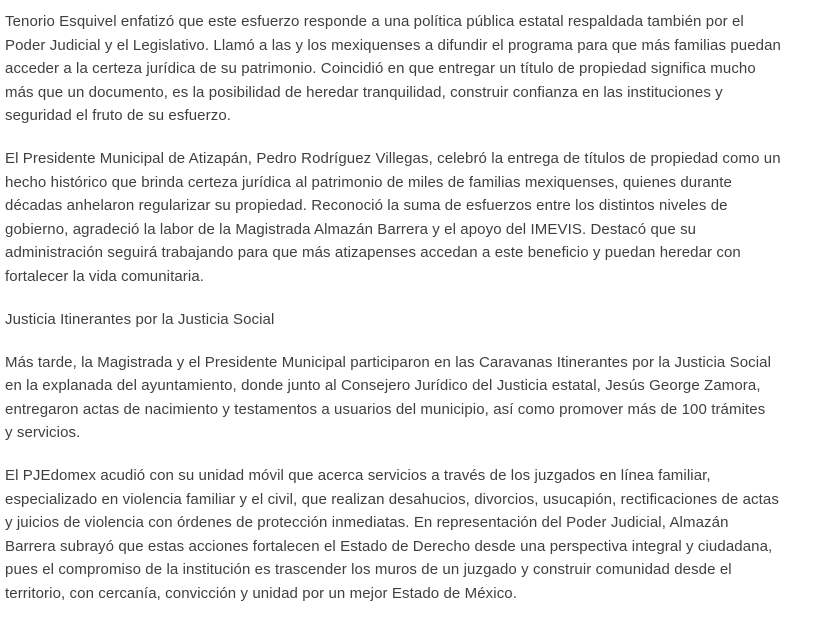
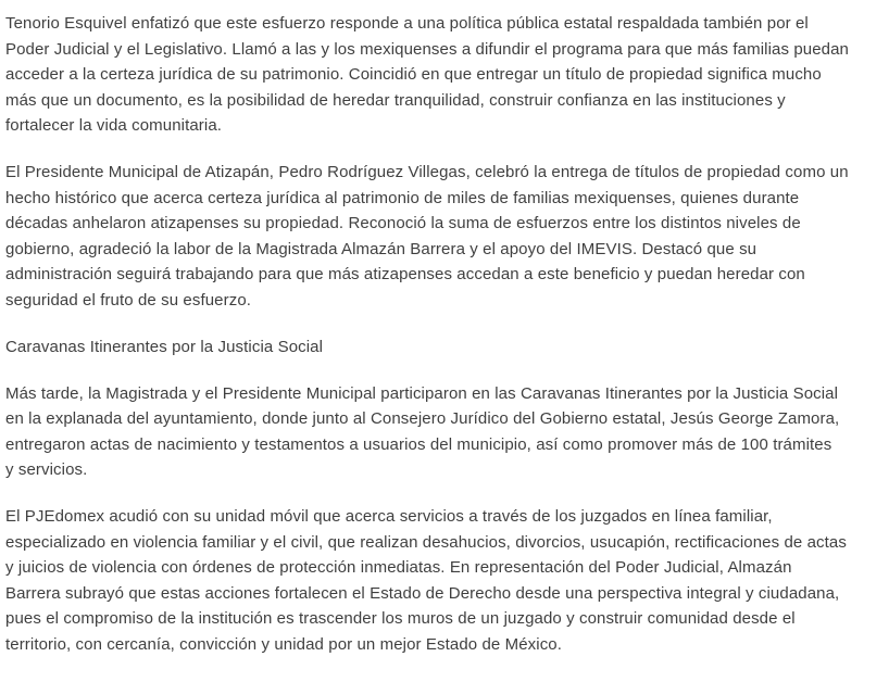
  Tenorio Esquivel enfatizó que este esfuerzo responde a una política pública estatal respaldada también por el
  Poder Judicial y el Legislativo. Llamó a las y los mexiquenses a difundir el programa para que más familias puedan
  acceder a la certeza jurídica de su patrimonio. Coincidió en que entregar un título de propiedad significa mucho
  más que un documento, es la posibilidad de heredar tranquilidad, construir confianza en las instituciones y
- seguridad el fruto de su esfuerzo.
+ fortalecer la vida comunitaria.
  El Presidente Municipal de Atizapán, Pedro Rodríguez Villegas, celebró la entrega de títulos de propiedad como un
- hecho histórico que brinda certeza jurídica al patrimonio de miles de familias mexiquenses, quienes durante
+ hecho histórico que acerca certeza jurídica al patrimonio de miles de familias mexiquenses, quienes durante
- décadas anhelaron regularizar su propiedad. Reconoció la suma de esfuerzos entre los distintos niveles de
+ décadas anhelaron atizapenses su propiedad. Reconoció la suma de esfuerzos entre los distintos niveles de
  gobierno, agradeció la labor de la Magistrada Almazán Barrera y el apoyo del IMEVIS. Destacó que su
  administración seguirá trabajando para que más atizapenses accedan a este beneficio y puedan heredar con
- fortalecer la vida comunitaria.
+ seguridad el fruto de su esfuerzo.
- Justicia Itinerantes por la Justicia Social
+ Caravanas Itinerantes por la Justicia Social
  Más tarde, la Magistrada y el Presidente Municipal participaron en las Caravanas Itinerantes por la Justicia Social
- en la explanada del ayuntamiento, donde junto al Consejero Jurídico del Justicia estatal, Jesús George Zamora,
+ en la explanada del ayuntamiento, donde junto al Consejero Jurídico del Gobierno estatal, Jesús George Zamora,
  entregaron actas de nacimiento y testamentos a usuarios del municipio, así como promover más de 100 trámites
  y servicios.
  El PJEdomex acudió con su unidad móvil que acerca servicios a través de los juzgados en línea familiar,
  especializado en violencia familiar y el civil, que realizan desahucios, divorcios, usucapión, rectificaciones de actas
  y juicios de violencia con órdenes de protección inmediatas. En representación del Poder Judicial, Almazán
  Barrera subrayó que estas acciones fortalecen el Estado de Derecho desde una perspectiva integral y ciudadana,
  pues el compromiso de la institución es trascender los muros de un juzgado y construir comunidad desde el
  territorio, con cercanía, convicción y unidad por un mejor Estado de México.
